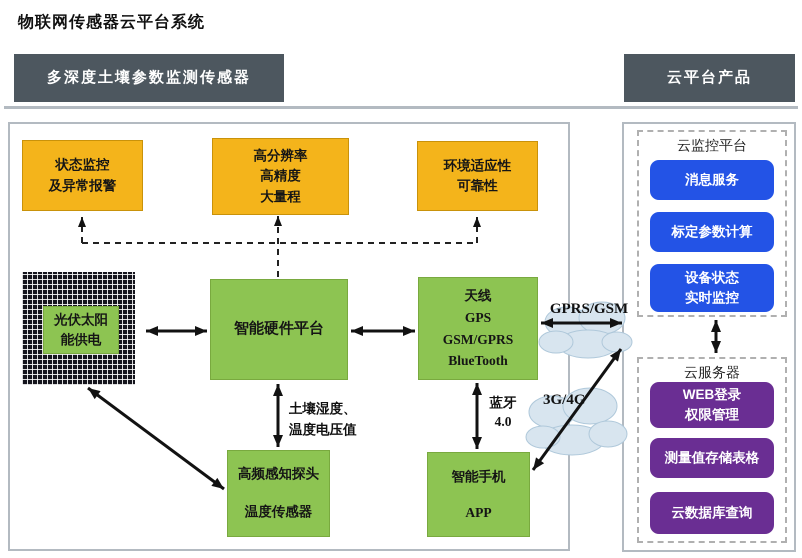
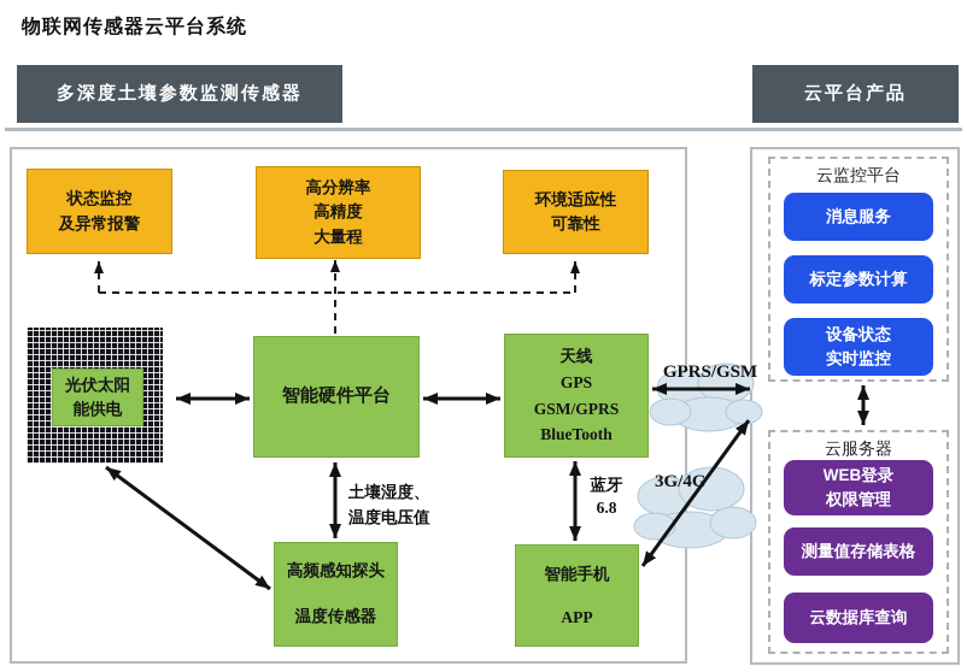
  物联网传感器云平台系统
  多深度土壤参数监测传感器
  云平台产品
  状态监控
  及异常报警
  高分辨率
  高精度
  大量程
  环境适应性
  可靠性
  光伏太阳
  能供电
  智能硬件平台
  天线
  GPS
  GSM/GPRS
  BlueTooth
  高频感知探头
  温度传感器
  智能手机
  APP
  GPRS/GSM
  3G/4G
  土壤湿度、
  温度电压值
  蓝牙
- 4.0
+ 6.8
  云监控平台
  消息服务
  标定参数计算
  设备状态
  实时监控
  云服务器
  WEB登录
  权限管理
  测量值存储表格
  云数据库查询
